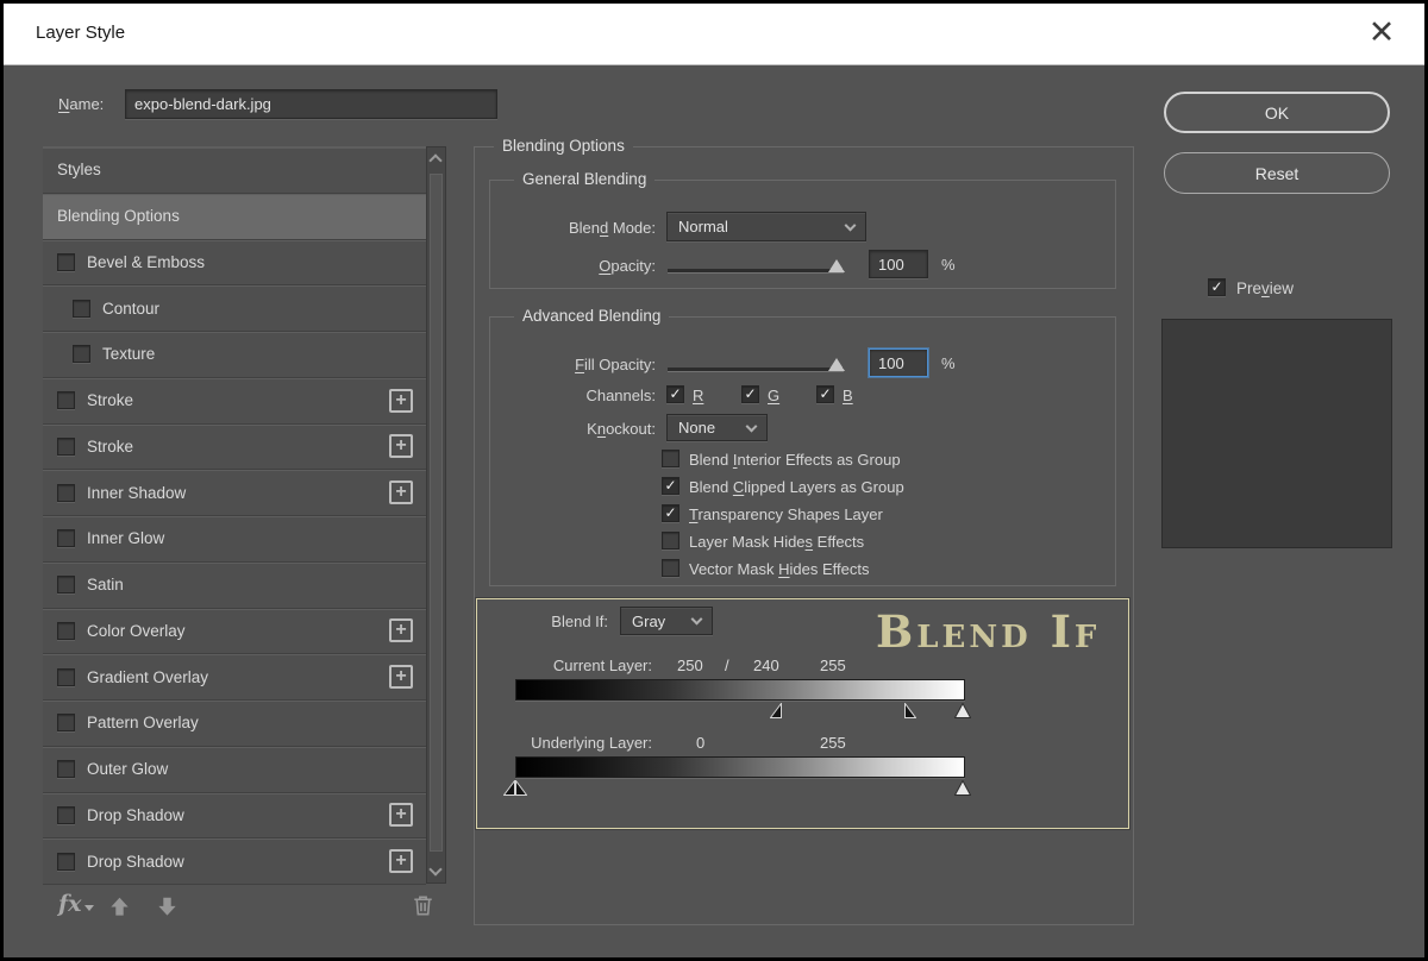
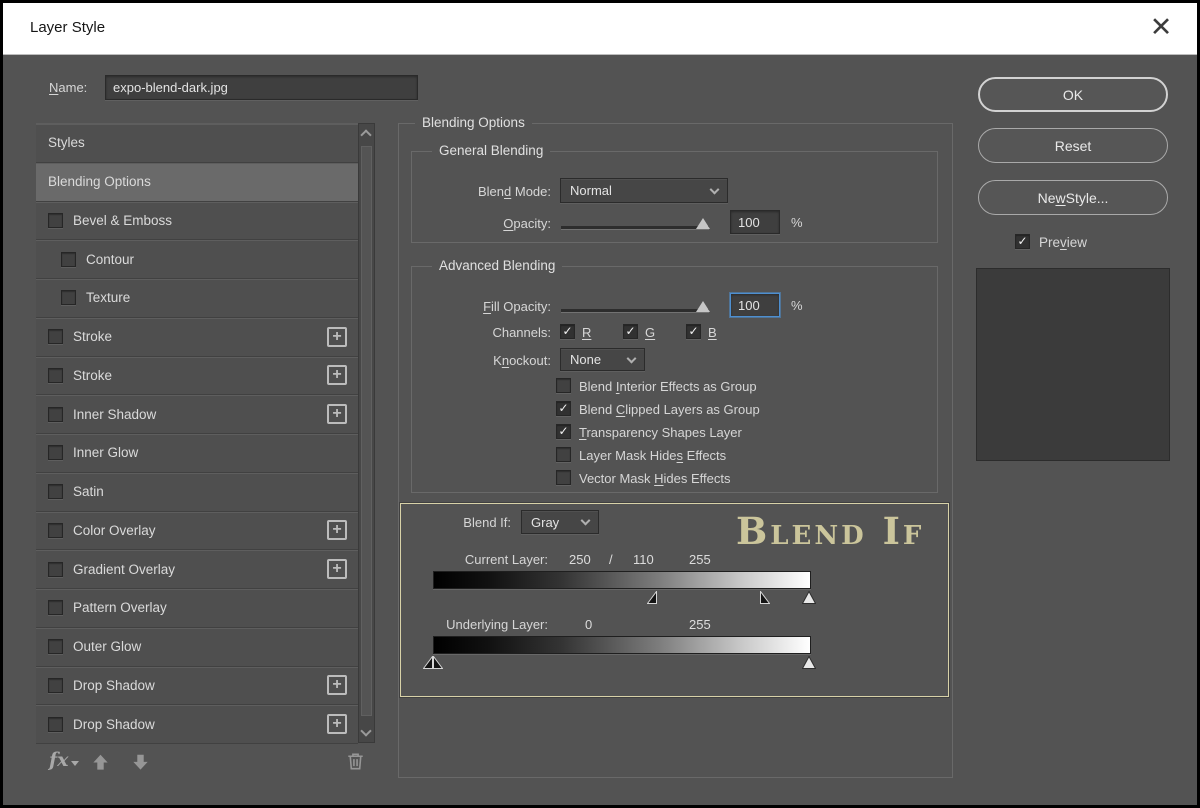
  Layer Style
  ✕
  Name:
  expo-blend-dark.jpg
  Styles
  Blending Options
  Bevel & Emboss
  Contour
  Texture
  Stroke
  +
  Stroke
  +
  Inner Shadow
  +
  Inner Glow
  Satin
  Color Overlay
  +
  Gradient Overlay
  +
  Pattern Overlay
  Outer Glow
  Drop Shadow
  +
  Drop Shadow
  +
  fx
  Blending Options
  General Blending
  Blend Mode:
  Normal
  Opacity:
  100
  %
  Advanced Blending
  Fill Opacity:
  100
  %
  Channels:
  ✓
  R
  ✓
  G
  ✓
  B
  Knockout:
  None
  Blend Interior Effects as Group
  ✓
  Blend Clipped Layers as Group
  ✓
  Transparency Shapes Layer
  Layer Mask Hides Effects
  Vector Mask Hides Effects
  Blend If:
  Gray
  Blend If
  Current Layer:
  250
  /
- 240
+ 110
  255
  Underlying Layer:
  0
  255
  OK
  Reset
+ Ne
+ w
+ Style...
  ✓
  Preview
